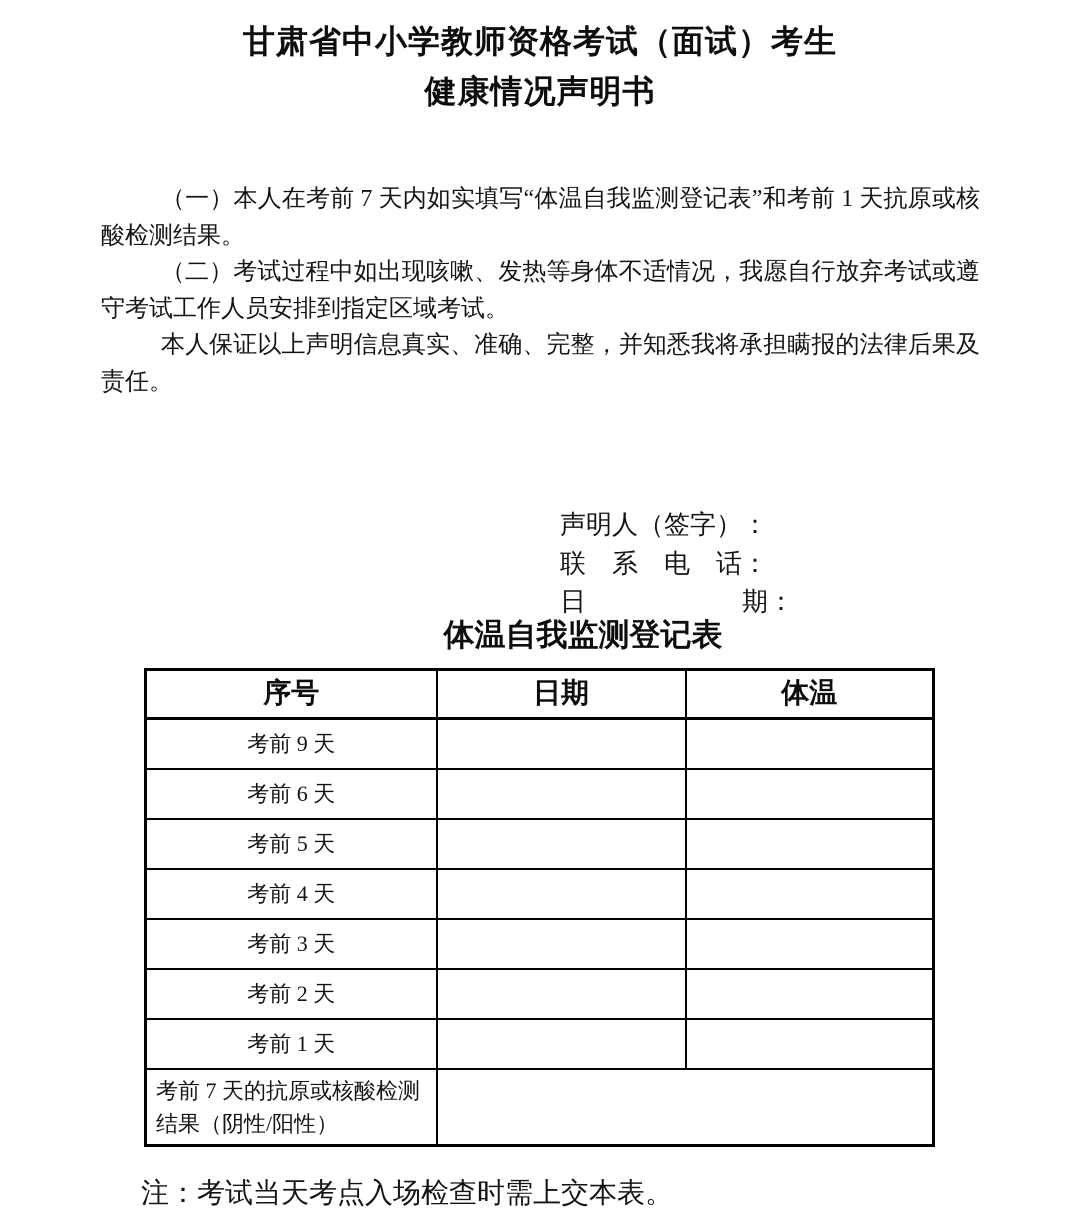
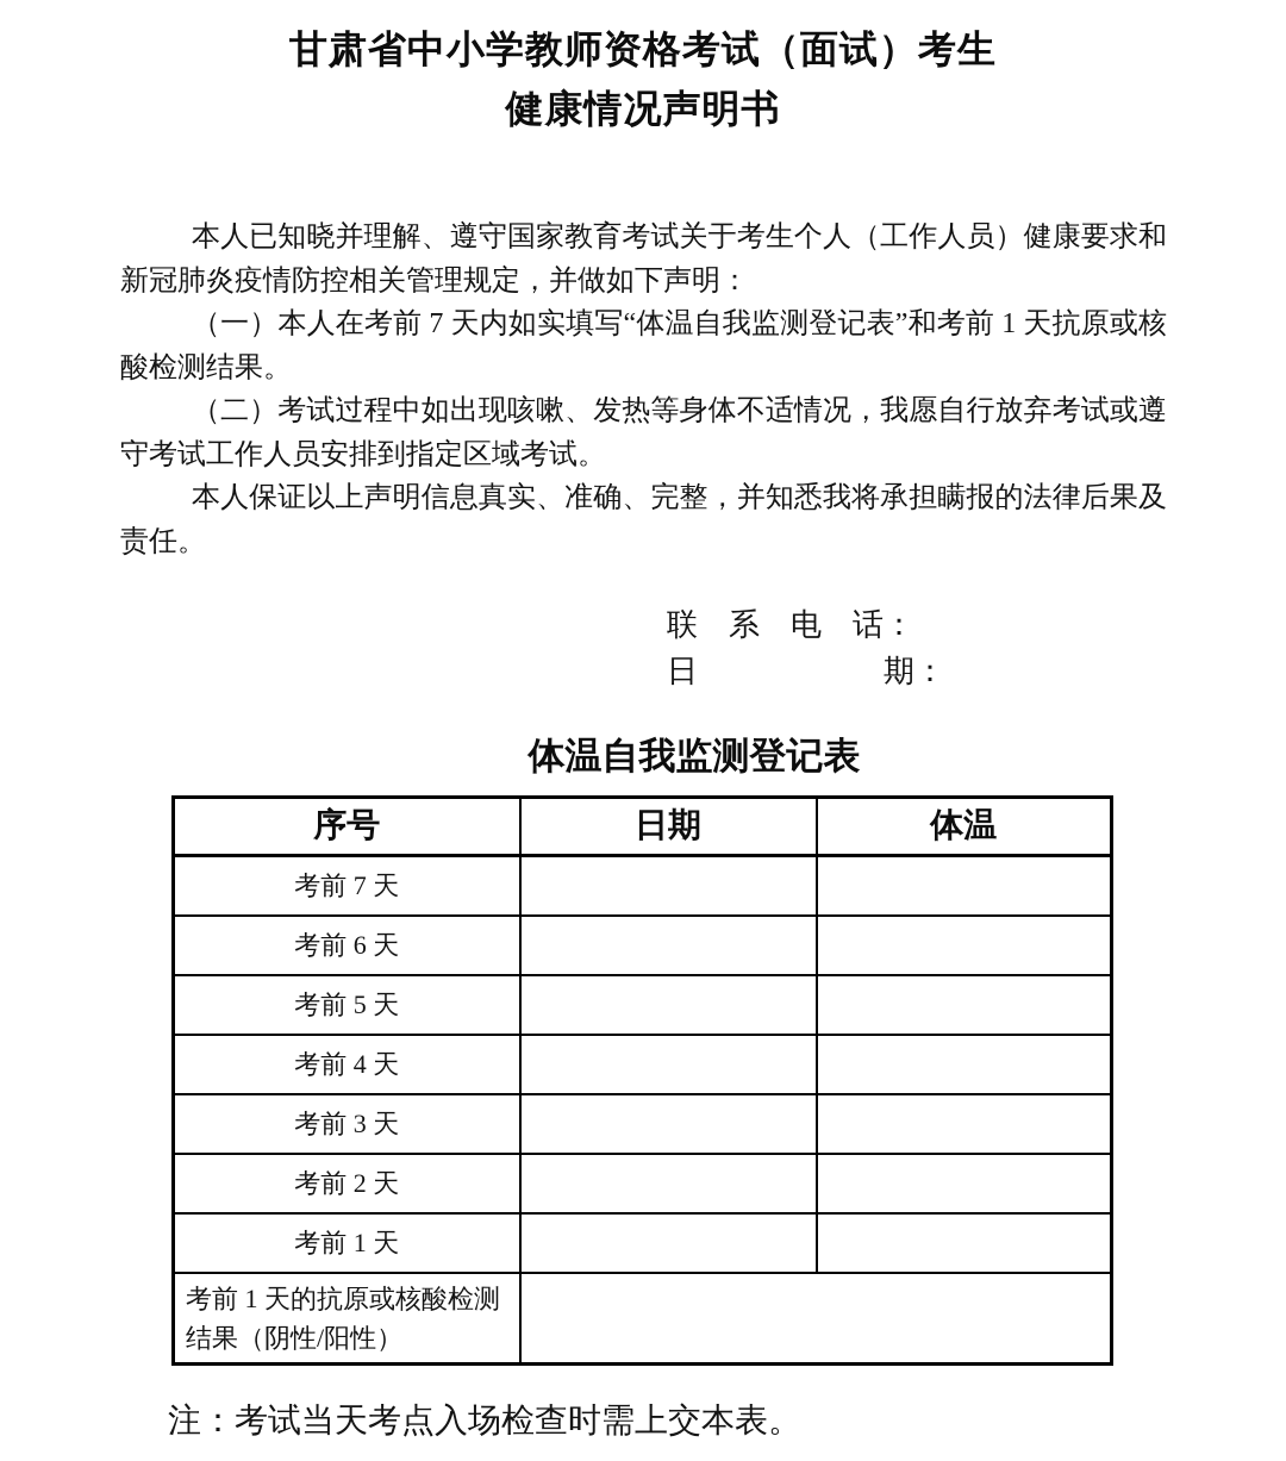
  甘肃省中小学教师资格考试（面试）考生
  健康情况声明书
+ 本人已知晓并理解、遵守国家教育考试关于考生个人（工作人员）健康要求和新冠肺炎疫情防控相关管理规定，并做如下声明：
  （一）本人在考前 7 天内如实填写“体温自我监测登记表”和考前 1 天抗原或核酸检测结果。
  （二）考试过程中如出现咳嗽、发热等身体不适情况，我愿自行放弃考试或遵守考试工作人员安排到指定区域考试。
  本人保证以上声明信息真实、准确、完整，并知悉我将承担瞒报的法律后果及责任。
- 声明人（签字）：
  联 系 电 话：
  日 期：
  体温自我监测登记表
  序号	日期	体温
- 考前 9 天
+ 考前 7 天
  考前 6 天
  考前 5 天
  考前 4 天
  考前 3 天
  考前 2 天
  考前 1 天
- 考前 7 天的抗原或核酸检测结果（阴性/阳性）
+ 考前 1 天的抗原或核酸检测结果（阴性/阳性）
  注：考试当天考点入场检查时需上交本表。
